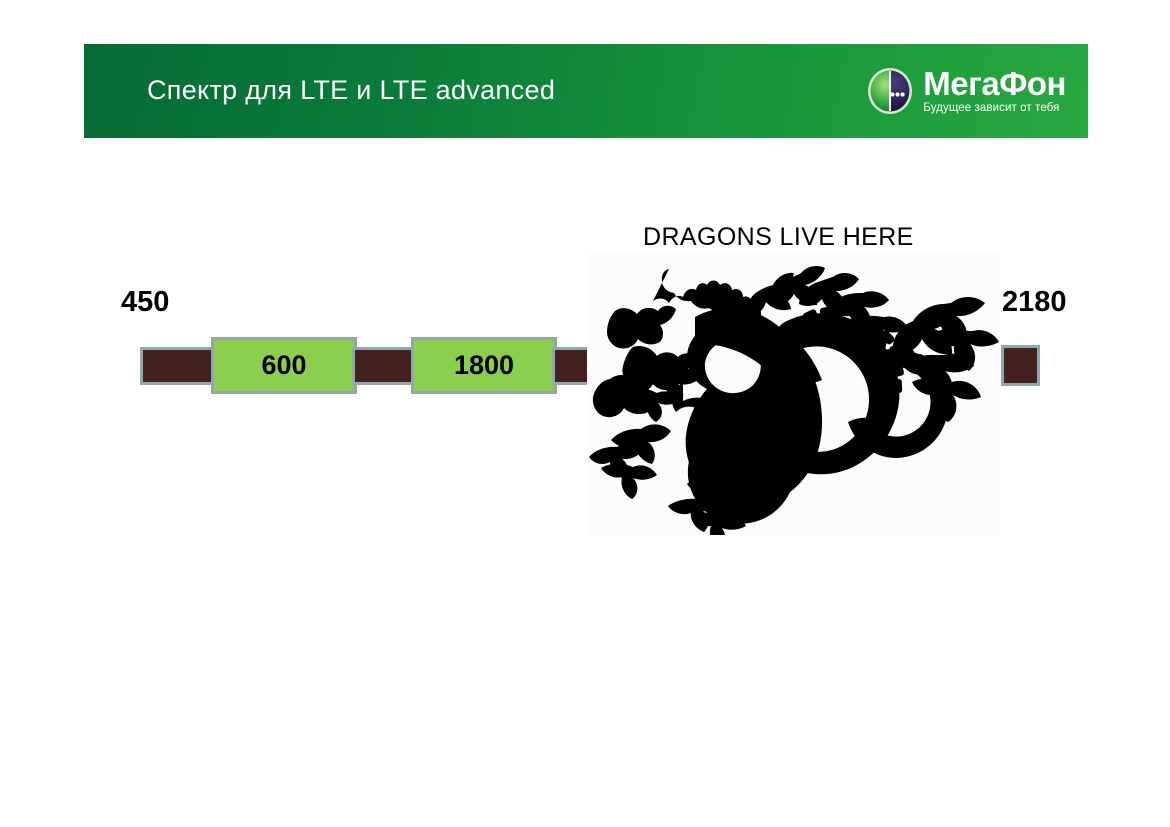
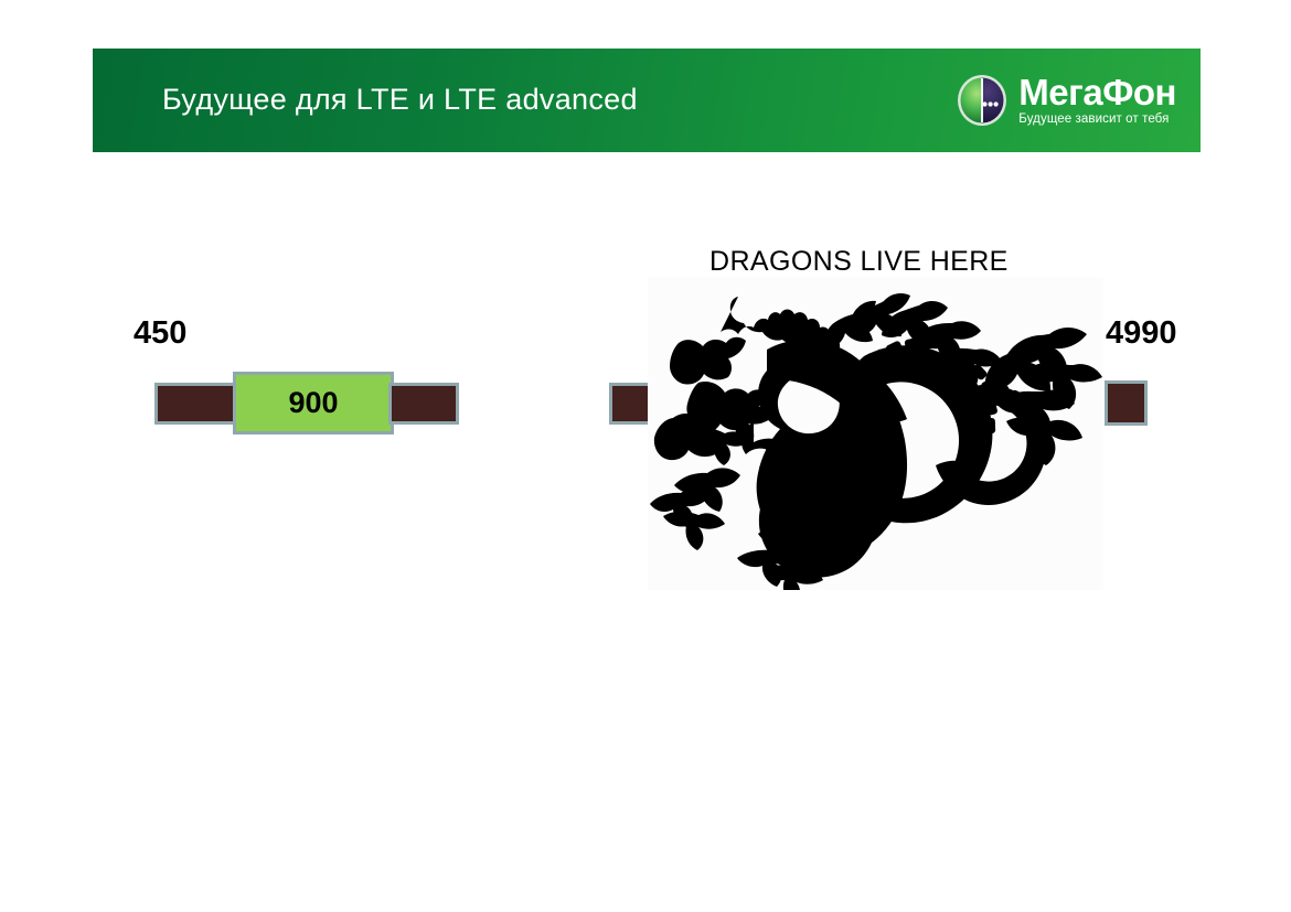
- Спектр для LTE и LTE advanced
+ Будущее для LTE и LTE advanced
  МегаФон
  Будущее зависит от тебя
  DRAGONS LIVE HERE
  450
- 2180
+ 4990
- 600
+ 900
- 1800
